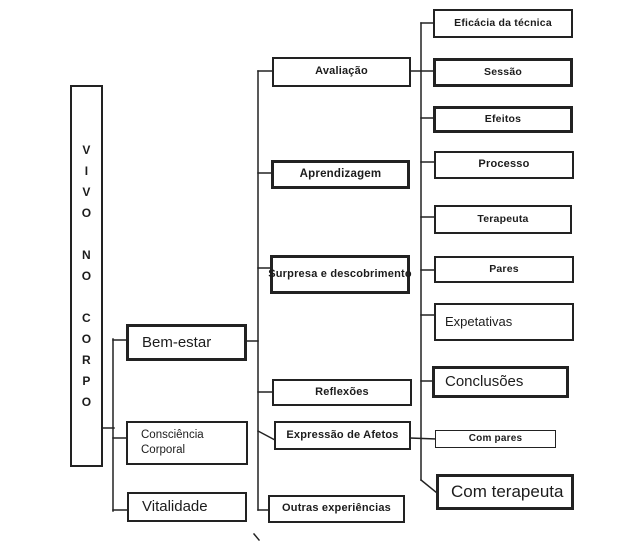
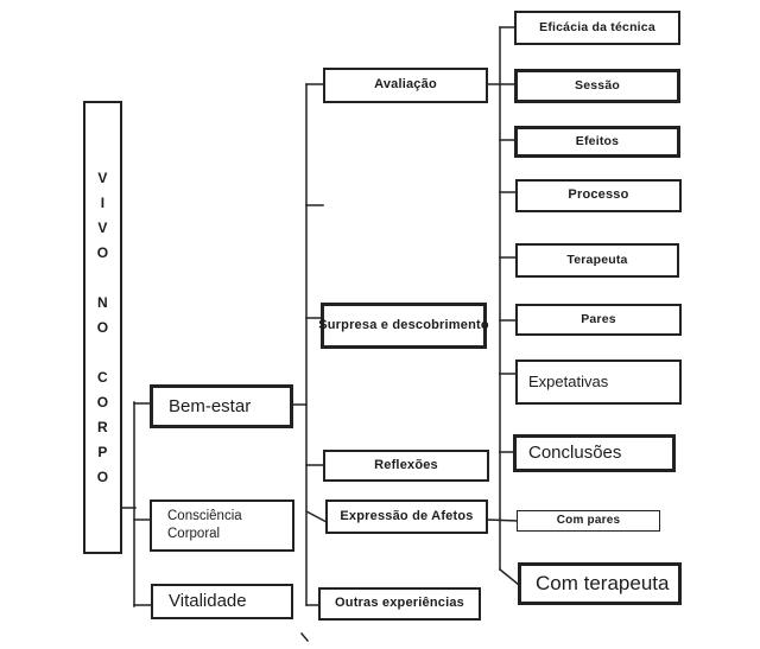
  V
  I
  V
  O
  N
  O
  C
  O
  R
  P
  O
  Bem-estar
  Consciência
  Corporal
  Vitalidade
  Avaliação
- Aprendizagem
  Surpresa e descobrimento
  Reflexões
  Expressão de Afetos
  Outras experiências
  Eficácia da técnica
  Sessão
  Efeitos
  Processo
  Terapeuta
  Pares
  Expetativas
  Conclusões
  Com pares
  Com terapeuta
